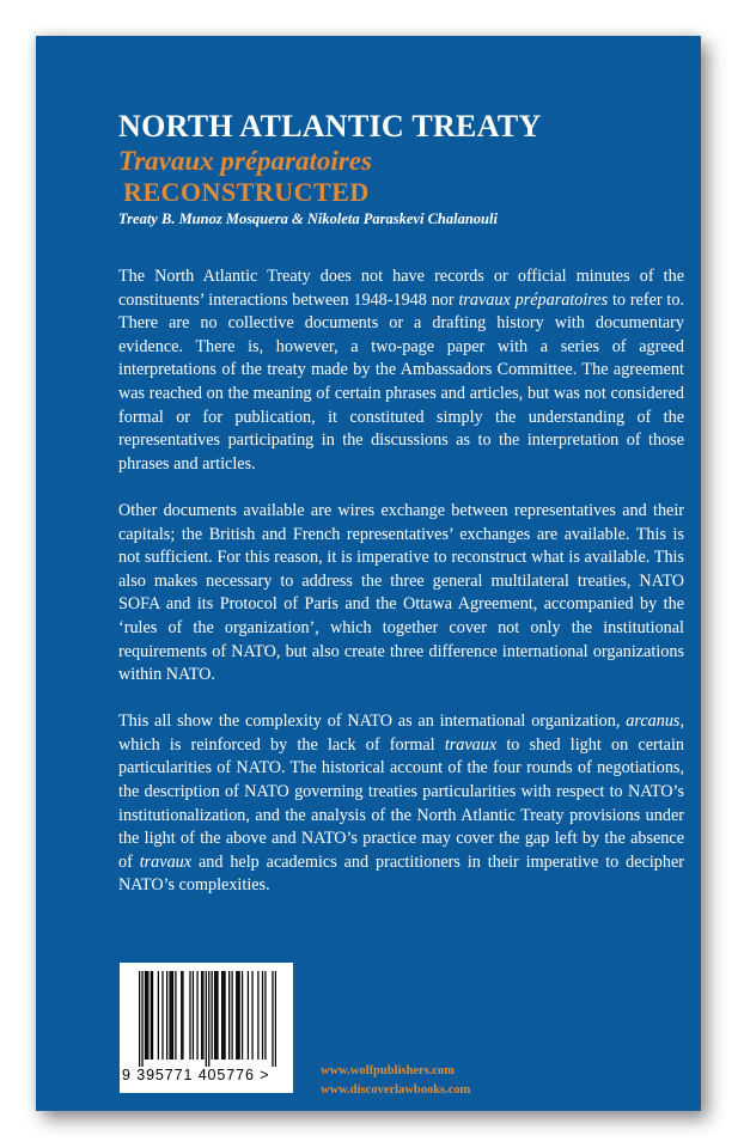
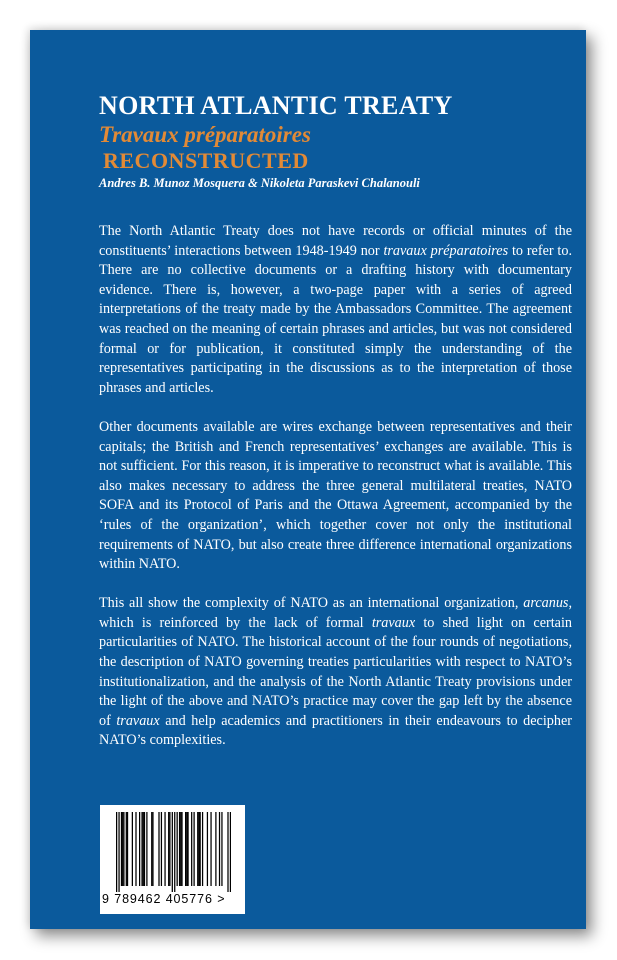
  NORTH ATLANTIC TREATY
  Travaux préparatoires
  RECONSTRUCTED
- Treaty B. Munoz Mosquera & Nikoleta Paraskevi Chalanouli
+ Andres B. Munoz Mosquera & Nikoleta Paraskevi Chalanouli
- The North Atlantic Treaty does not have records or official minutes of the constituents’ interactions between 1948-1948 nor travaux préparatoires to refer to. There are no collective documents or a drafting history with documentary evidence. There is, however, a two-page paper with a series of agreed interpretations of the treaty made by the Ambassadors Committee. The agreement was reached on the meaning of certain phrases and articles, but was not considered formal or for publication, it constituted simply the understanding of the representatives participating in the discussions as to the interpretation of those phrases and articles.
+ The North Atlantic Treaty does not have records or official minutes of the constituents’ interactions between 1948-1949 nor travaux préparatoires to refer to. There are no collective documents or a drafting history with documentary evidence. There is, however, a two-page paper with a series of agreed interpretations of the treaty made by the Ambassadors Committee. The agreement was reached on the meaning of certain phrases and articles, but was not considered formal or for publication, it constituted simply the understanding of the representatives participating in the discussions as to the interpretation of those phrases and articles.
  Other documents available are wires exchange between representatives and their capitals; the British and French representatives’ exchanges are available. This is not sufficient. For this reason, it is imperative to reconstruct what is available. This also makes necessary to address the three general multilateral treaties, NATO SOFA and its Protocol of Paris and the Ottawa Agreement, accompanied by the ‘rules of the organization’, which together cover not only the institutional requirements of NATO, but also create three difference international organizations within NATO.
- This all show the complexity of NATO as an international organization, arcanus, which is reinforced by the lack of formal travaux to shed light on certain particularities of NATO. The historical account of the four rounds of negotiations, the description of NATO governing treaties particularities with respect to NATO’s institutionalization, and the analysis of the North Atlantic Treaty provisions under the light of the above and NATO’s practice may cover the gap left by the absence of travaux and help academics and practitioners in their imperative to decipher NATO’s complexities.
+ This all show the complexity of NATO as an international organization, arcanus, which is reinforced by the lack of formal travaux to shed light on certain particularities of NATO. The historical account of the four rounds of negotiations, the description of NATO governing treaties particularities with respect to NATO’s institutionalization, and the analysis of the North Atlantic Treaty provisions under the light of the above and NATO’s practice may cover the gap left by the absence of travaux and help academics and practitioners in their endeavours to decipher NATO’s complexities.
- 9 395771 405776 >
+ 9 789462 405776 >
- www.wolfpublishers.com
- www.discoverlawbooks.com
